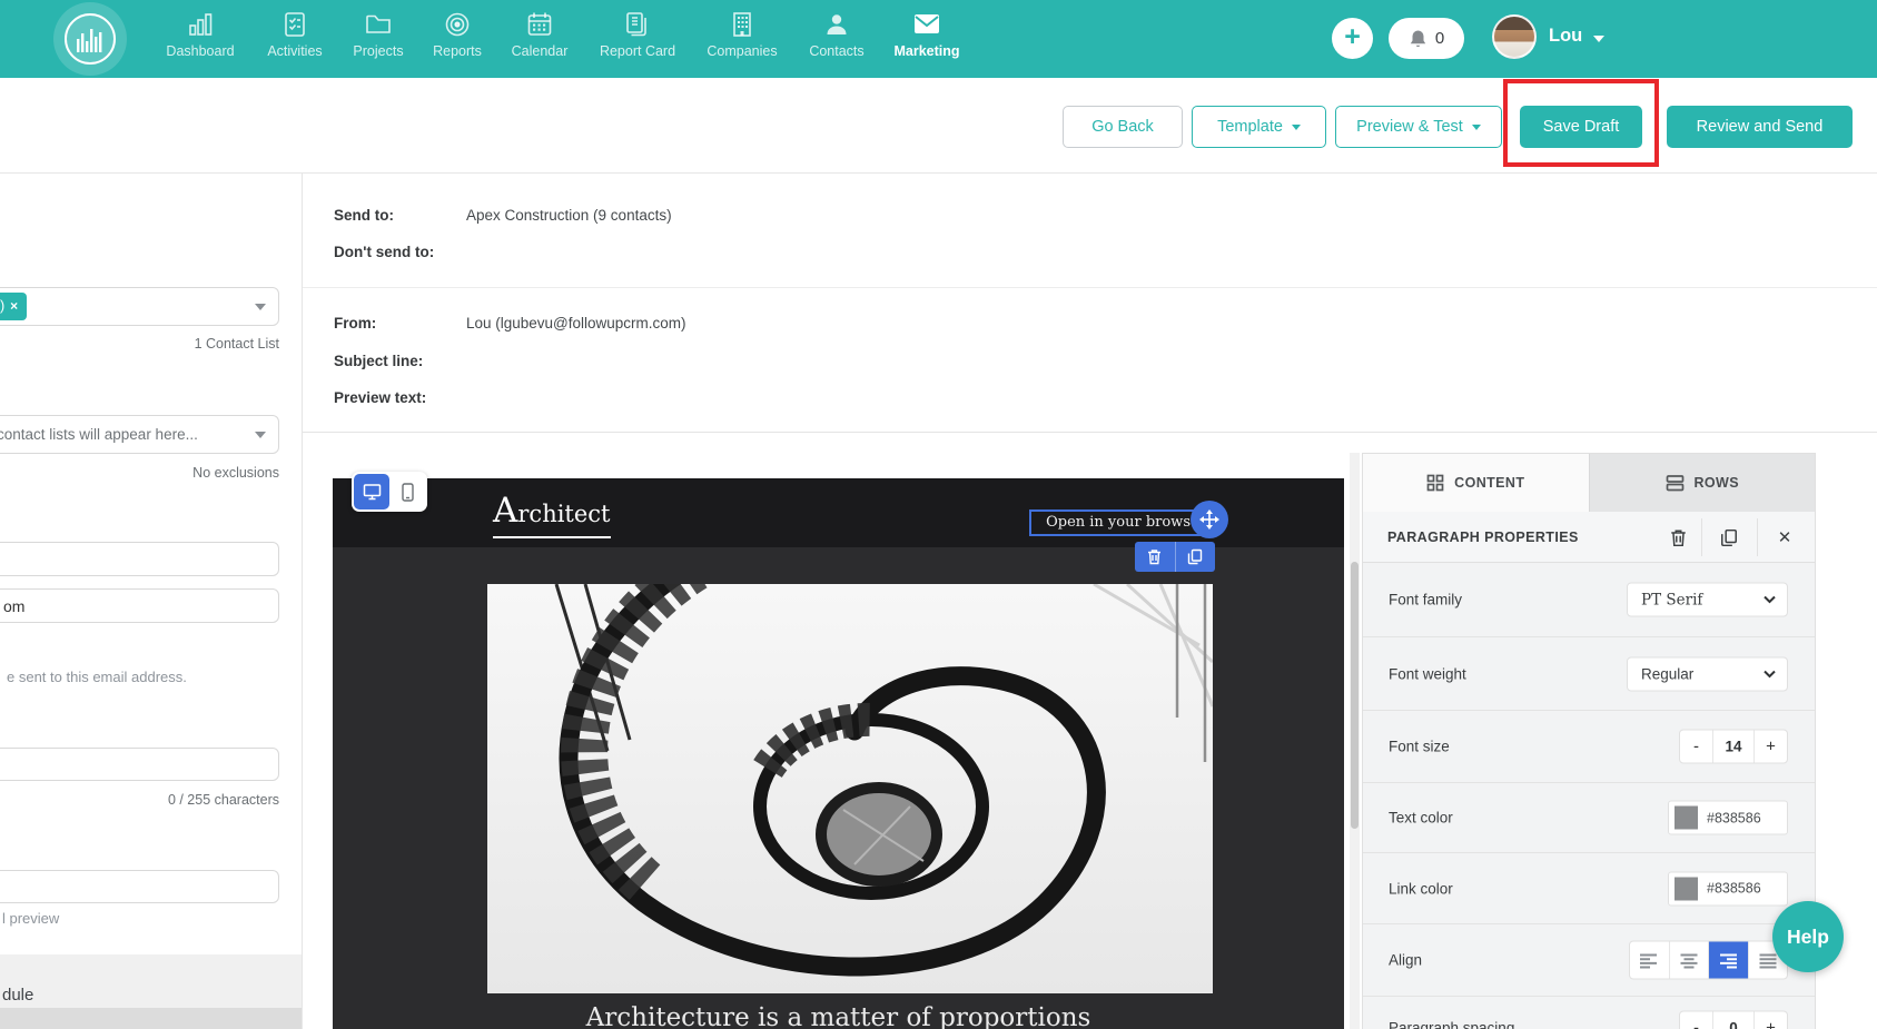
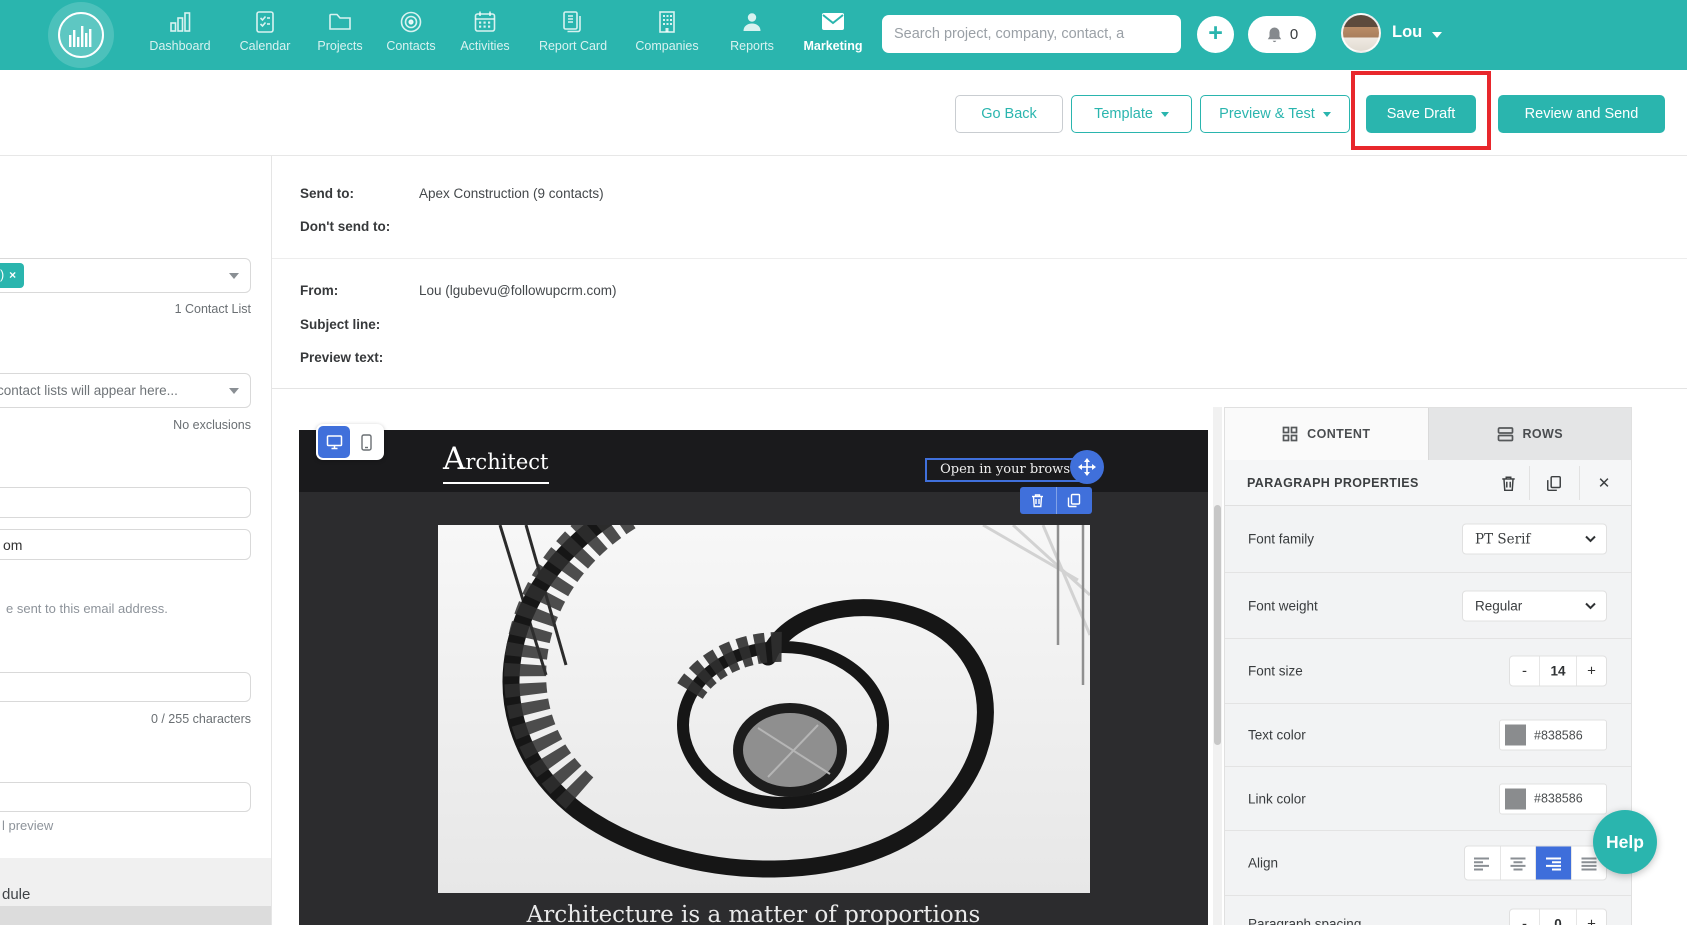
  Dashboard
- Activities
+ Calendar
  Projects
- Reports
+ Contacts
- Calendar
+ Activities
  Report Card
  Companies
- Contacts
+ Reports
  Marketing
+ Search project, company, contact, a
  +
  0
  Lou
  Go Back
  Template
  Preview & Test
  Save Draft
  Review and Send
  ×
  1 Contact List
  contact lists will appear here...
  No exclusions
  om
  e sent to this email address.
  0 / 255 characters
  l preview
  dule
  Send to:
  Apex Construction (9 contacts)
  Don't send to:
  From:
  Lou (lgubevu@followupcrm.com)
  Subject line:
  Preview text:
  Architect
  Open in your brows
  Architecture is a matter of proportions
  CONTENT
  ROWS
  PARAGRAPH PROPERTIES
  ✕
  Font family
  PT Serif
  Font weight
  Regular
  Font size
  -
  14
  +
  Text color
  #838586
  Link color
  #838586
  Align
  Paragraph spacing
  -
  0
  +
  Help
